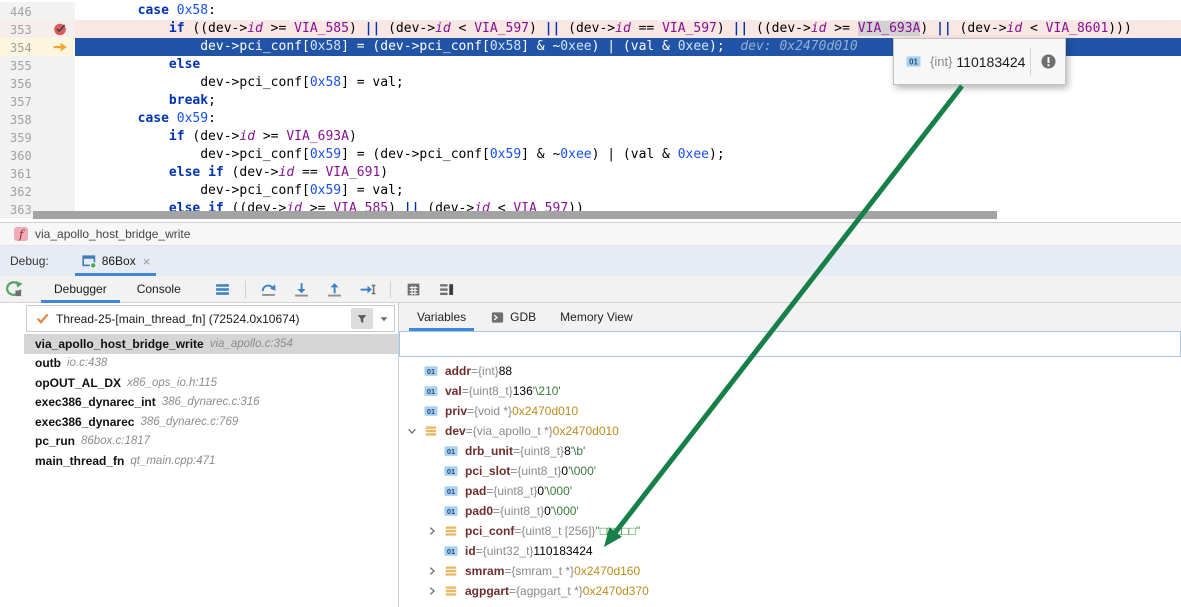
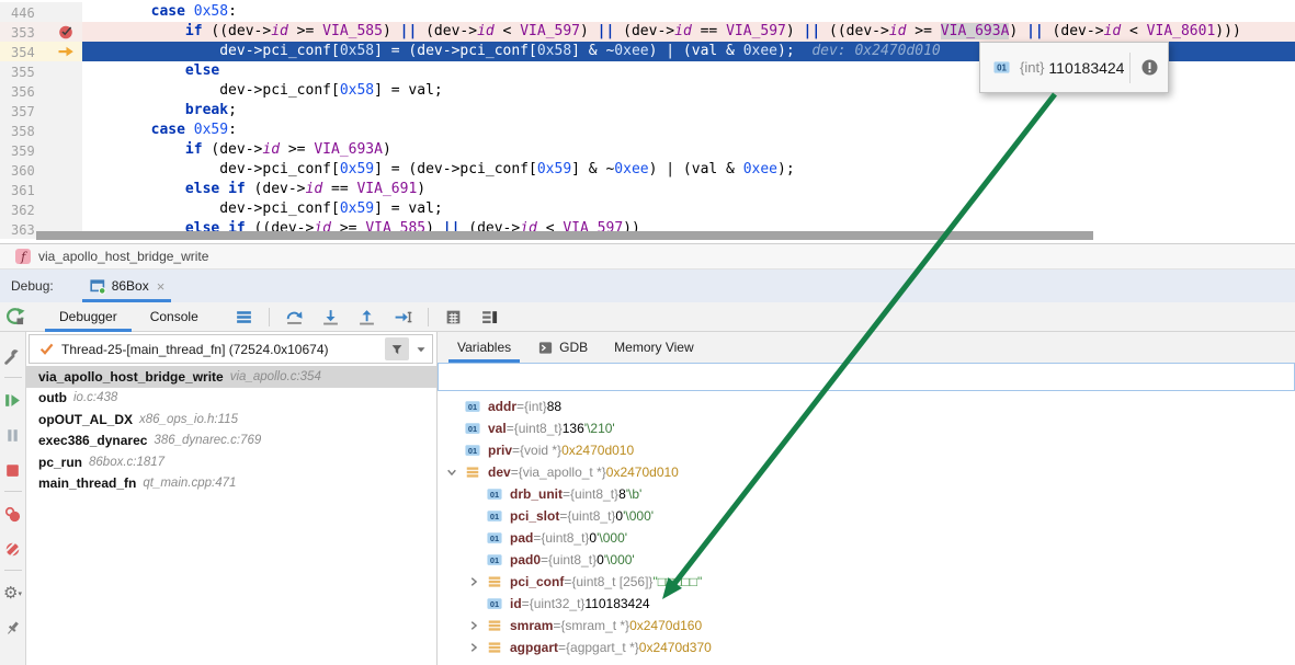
  446
  case 0x58:
  353
  if ((dev->id >= VIA_585) || (dev->id < VIA_597) || (dev->id == VIA_597) || ((dev->id >= VIA_693A) || (dev->id < VIA_8601)))
  354
  dev->pci_conf[0x58] = (dev->pci_conf[0x58] & ~0xee) | (val & 0xee); dev: 0x2470d010
  355
  else
  356
  dev->pci_conf[0x58] = val;
  357
  break;
  358
  case 0x59:
  359
  if (dev->id >= VIA_693A)
  360
  dev->pci_conf[0x59] = (dev->pci_conf[0x59] & ~0xee) | (val & 0xee);
  361
  else if (dev->id == VIA_691)
  362
  dev->pci_conf[0x59] = val;
  363
  else if ((dev->id >= VIA_585) || (dev->id < VIA_597))
  01
  {int}
  110183424
  f
  via_apollo_host_bridge_write
  Debug:
  86Box
  ×
  Debugger
  Console
+ ⚙▾
  Thread-25-[main_thread_fn] (72524.0x10674)
  via_apollo_host_bridge_write
  via_apollo.c:354
  outb
  io.c:438
  opOUT_AL_DX
  x86_ops_io.h:115
- exec386_dynarec_int
- 386_dynarec.c:316
  exec386_dynarec
  386_dynarec.c:769
  pc_run
  86box.c:1817
  main_thread_fn
  qt_main.cpp:471
  Variables
  GDB
  Memory View
  01
  addr
  =
  {int}
  88
  01
  val
  =
  {uint8_t}
  136
  '\210'
  01
  priv
  =
  {void *}
  0x2470d010
  dev
  =
  {via_apollo_t *}
  0x2470d010
  01
  drb_unit
  =
  {uint8_t}
  8
  '\b'
  01
  pci_slot
  =
  {uint8_t}
  0
  '\000'
  01
  pad
  =
  {uint8_t}
  0
  '\000'
  01
  pad0
  =
  {uint8_t}
  0
  '\000'
  pci_conf
  =
  {uint8_t [256]}
  "□□□"
  01
  id
  =
  {uint32_t}
  110183424
  smram
  =
  {smram_t *}
  0x2470d160
  agpgart
  =
  {agpgart_t *}
  0x2470d370
